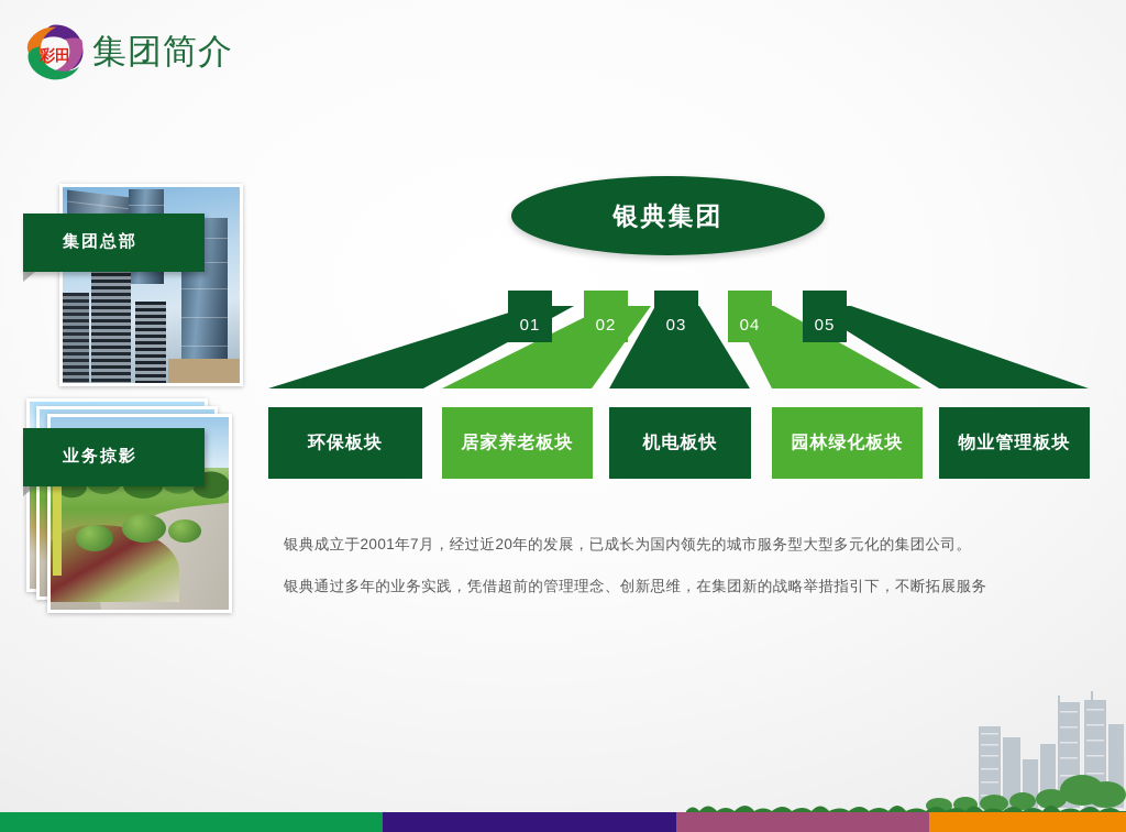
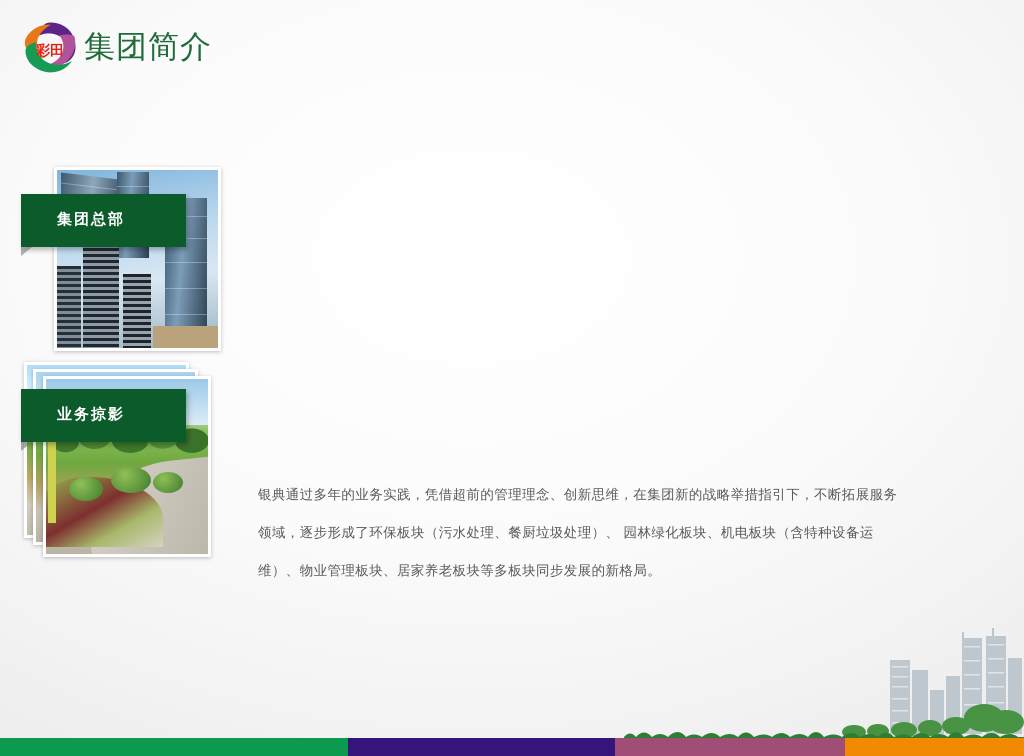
  彩田
  集团简介
  集团总部
  业务掠影
- 银典集团
- 01
- 02
- 03
- 04
- 05
- 环保板块
- 居家养老板块
- 机电板快
- 园林绿化板块
- 物业管理板块
- 银典成立于2001年7月，经过近20年的发展，已成长为国内领先的城市服务型大型多元化的集团公司。
  银典通过多年的业务实践，凭借超前的管理理念、创新思维，在集团新的战略举措指引下，不断拓展服务
+ 领域，逐步形成了环保板块（污水处理、餐厨垃圾处理）、 园林绿化板块、机电板块（含特种设备运
+ 维）、物业管理板块、居家养老板块等多板块同步发展的新格局。
